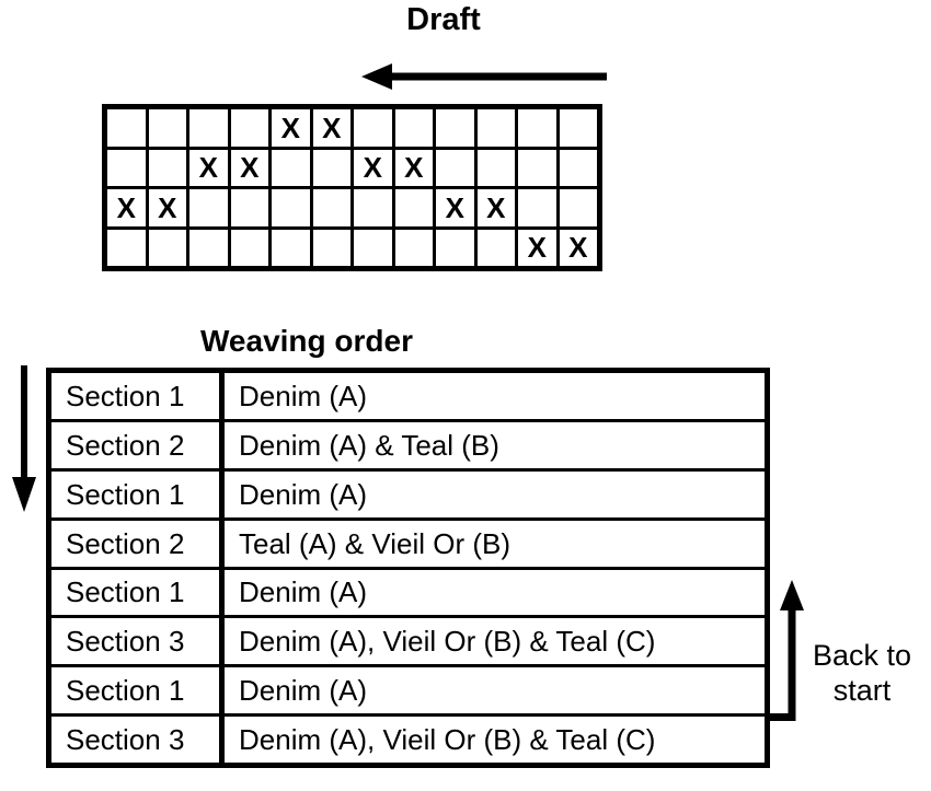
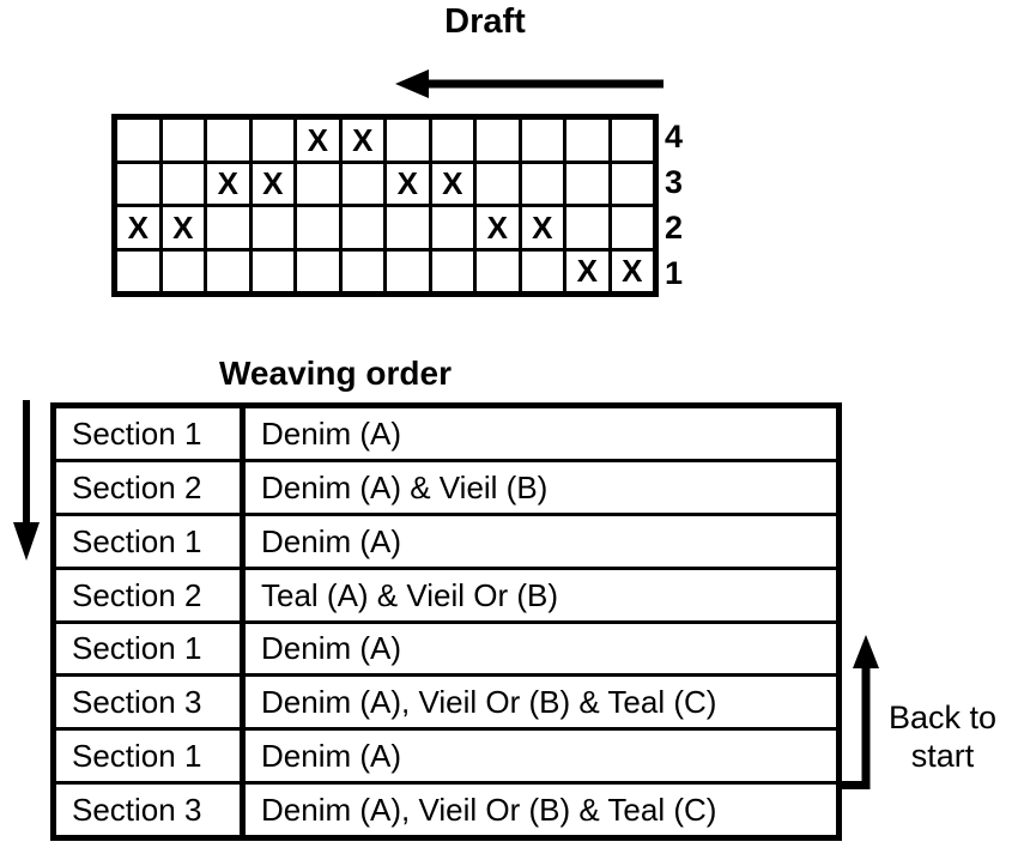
  Draft
  X
  X
  X
  X
  X
  X
  X
  X
  X
  X
  X
  X
+ 4
+ 3
+ 2
+ 1
  Weaving order
  Section 1
  Denim (A)
  Section 2
- Denim (A) & Teal (B)
+ Denim (A) & Vieil (B)
  Section 1
  Denim (A)
  Section 2
  Teal (A) & Vieil Or (B)
  Section 1
  Denim (A)
  Section 3
  Denim (A), Vieil Or (B) & Teal (C)
  Section 1
  Denim (A)
  Section 3
  Denim (A), Vieil Or (B) & Teal (C)
  Back to
  start
